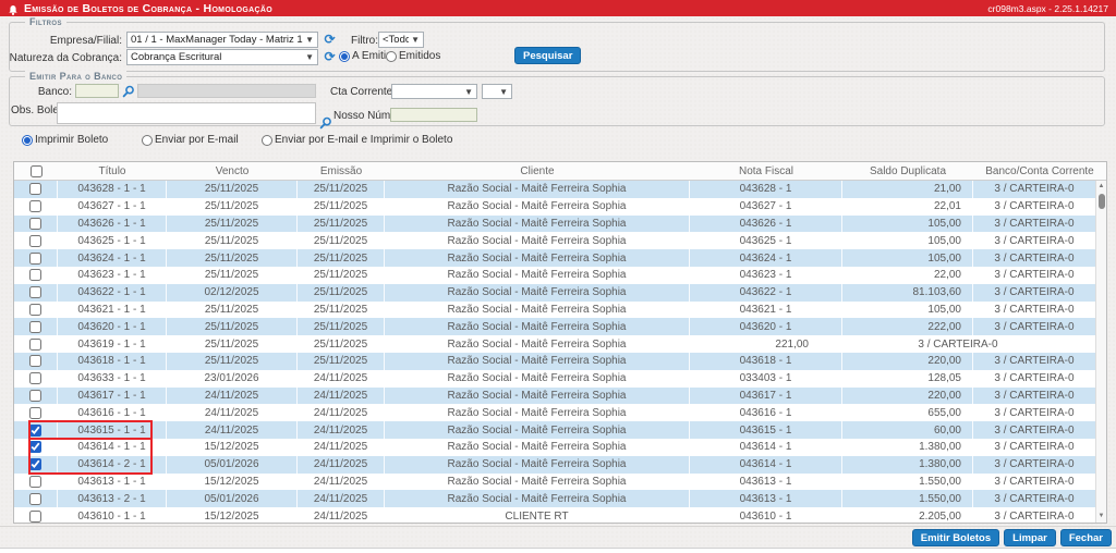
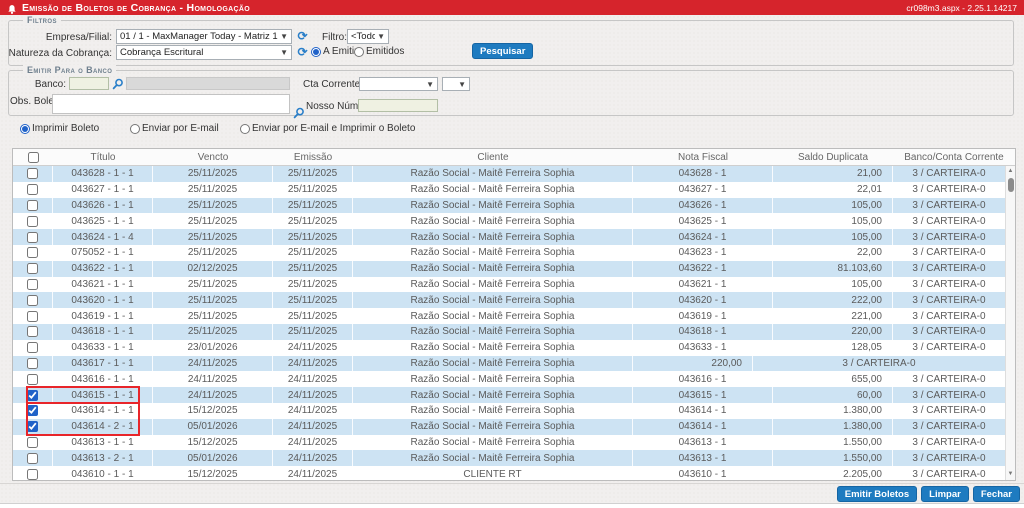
  Emissão de Boletos de Cobrança - Homologação
  cr098m3.aspx - 2.25.1.14217
  Filtros
  Empresa/Filial:
  01 / 1 - MaxManager Today - Matriz 1
  ▼
  ⟳
  Filtro:
  <Todo
  ▼
  Natureza da Cobrança:
  Cobrança Escritural
  ▼
  ⟳
  A Emitir
  Emitidos
  Pesquisar
  Emitir Para o Banco
  Banco:
  Cta Corrente
  ▼
  ▼
  Imprimir Boleto
  Enviar por E-mail
  Enviar por E-mail e Imprimir o Boleto
  Título
  Vencto
  Emissão
  Cliente
  Nota Fiscal
  Saldo Duplicata
  Banco/Conta Corrente
  043628 - 1 - 1
  25/11/2025
  25/11/2025
  Razão Social - Maitê Ferreira Sophia
  043628 - 1
  21,00
  3 / CARTEIRA-0
  043627 - 1 - 1
  25/11/2025
  25/11/2025
  Razão Social - Maitê Ferreira Sophia
  043627 - 1
  22,01
  3 / CARTEIRA-0
  043626 - 1 - 1
  25/11/2025
  25/11/2025
  Razão Social - Maitê Ferreira Sophia
  043626 - 1
  105,00
  3 / CARTEIRA-0
  043625 - 1 - 1
  25/11/2025
  25/11/2025
  Razão Social - Maitê Ferreira Sophia
  043625 - 1
  105,00
  3 / CARTEIRA-0
- 043624 - 1 - 1
+ 043624 - 1 - 4
  25/11/2025
  25/11/2025
  Razão Social - Maitê Ferreira Sophia
  043624 - 1
  105,00
  3 / CARTEIRA-0
- 043623 - 1 - 1
+ 075052 - 1 - 1
  25/11/2025
  25/11/2025
  Razão Social - Maitê Ferreira Sophia
  043623 - 1
  22,00
  3 / CARTEIRA-0
  043622 - 1 - 1
  02/12/2025
  25/11/2025
  Razão Social - Maitê Ferreira Sophia
  043622 - 1
  81.103,60
  3 / CARTEIRA-0
  043621 - 1 - 1
  25/11/2025
  25/11/2025
  Razão Social - Maitê Ferreira Sophia
  043621 - 1
  105,00
  3 / CARTEIRA-0
  043620 - 1 - 1
  25/11/2025
  25/11/2025
  Razão Social - Maitê Ferreira Sophia
  043620 - 1
  222,00
  3 / CARTEIRA-0
  043619 - 1 - 1
  25/11/2025
  25/11/2025
  Razão Social - Maitê Ferreira Sophia
+ 043619 - 1
  221,00
  3 / CARTEIRA-0
  043618 - 1 - 1
  25/11/2025
  25/11/2025
  Razão Social - Maitê Ferreira Sophia
  043618 - 1
  220,00
  3 / CARTEIRA-0
  043633 - 1 - 1
  23/01/2026
  24/11/2025
  Razão Social - Maitê Ferreira Sophia
- 033403 - 1
+ 043633 - 1
  128,05
  3 / CARTEIRA-0
  043617 - 1 - 1
  24/11/2025
  24/11/2025
  Razão Social - Maitê Ferreira Sophia
- 043617 - 1
  220,00
  3 / CARTEIRA-0
  043616 - 1 - 1
  24/11/2025
  24/11/2025
  Razão Social - Maitê Ferreira Sophia
  043616 - 1
  655,00
  3 / CARTEIRA-0
  043615 - 1 - 1
  24/11/2025
  24/11/2025
  Razão Social - Maitê Ferreira Sophia
  043615 - 1
  60,00
  3 / CARTEIRA-0
  043614 - 1 - 1
  15/12/2025
  24/11/2025
  Razão Social - Maitê Ferreira Sophia
  043614 - 1
  1.380,00
  3 / CARTEIRA-0
  043614 - 2 - 1
  05/01/2026
  24/11/2025
  Razão Social - Maitê Ferreira Sophia
  043614 - 1
  1.380,00
  3 / CARTEIRA-0
  043613 - 1 - 1
  15/12/2025
  24/11/2025
  Razão Social - Maitê Ferreira Sophia
  043613 - 1
  1.550,00
  3 / CARTEIRA-0
  043613 - 2 - 1
  05/01/2026
  24/11/2025
  Razão Social - Maitê Ferreira Sophia
  043613 - 1
  1.550,00
  3 / CARTEIRA-0
  043610 - 1 - 1
  15/12/2025
  24/11/2025
  CLIENTE RT
  043610 - 1
  2.205,00
  3 / CARTEIRA-0
  Emitir Boletos
  Limpar
  Fechar
